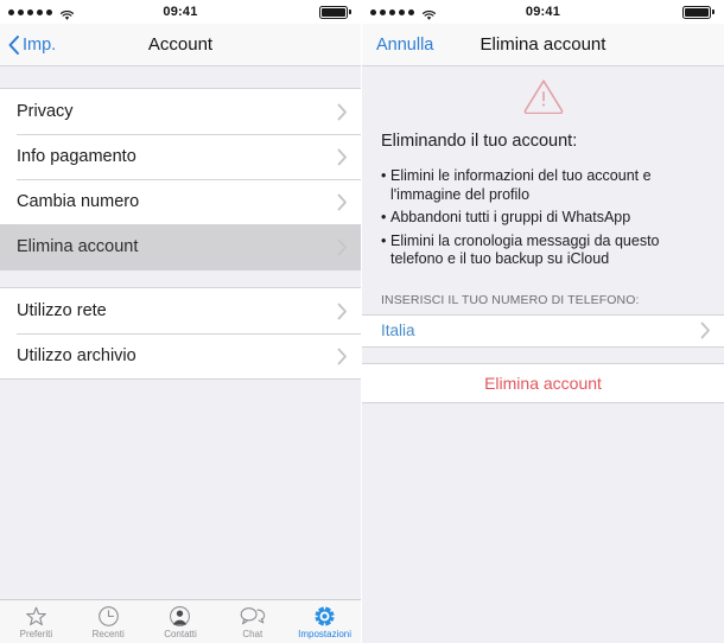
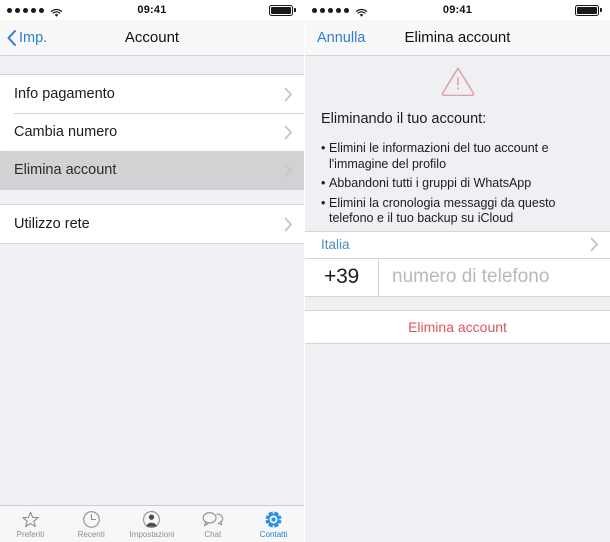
  09:41
  Imp.
  Account
- Privacy
  Info pagamento
  Cambia numero
  Elimina account
  Utilizzo rete
- Utilizzo archivio
  Preferiti
  Recenti
- Contatti
+ Impostazioni
  Chat
- Impostazioni
+ Contatti
  09:41
  Annulla
  Elimina account
  Eliminando il tuo account:
  •
  Elimini le informazioni del tuo account e l'immagine del profilo
  •
  Abbandoni tutti i gruppi di WhatsApp
  •
  Elimini la cronologia messaggi da questo telefono e il tuo backup su iCloud
- INSERISCI IL TUO NUMERO DI TELEFONO:
  Italia
+ +39
+ numero di telefono
  Elimina account
